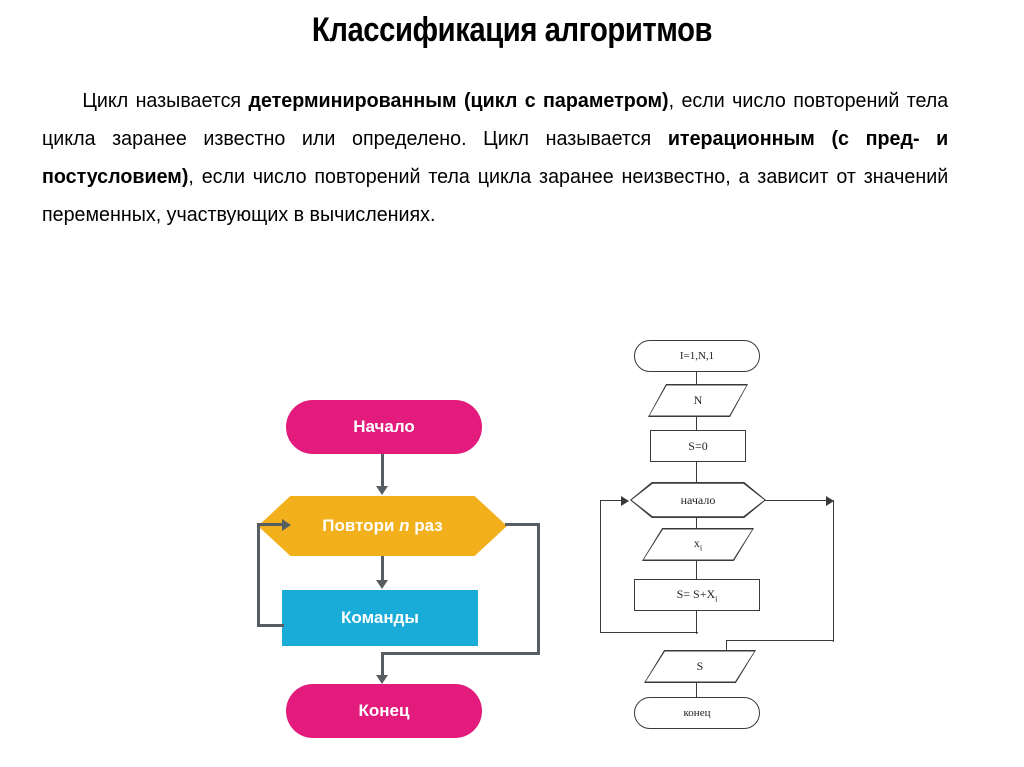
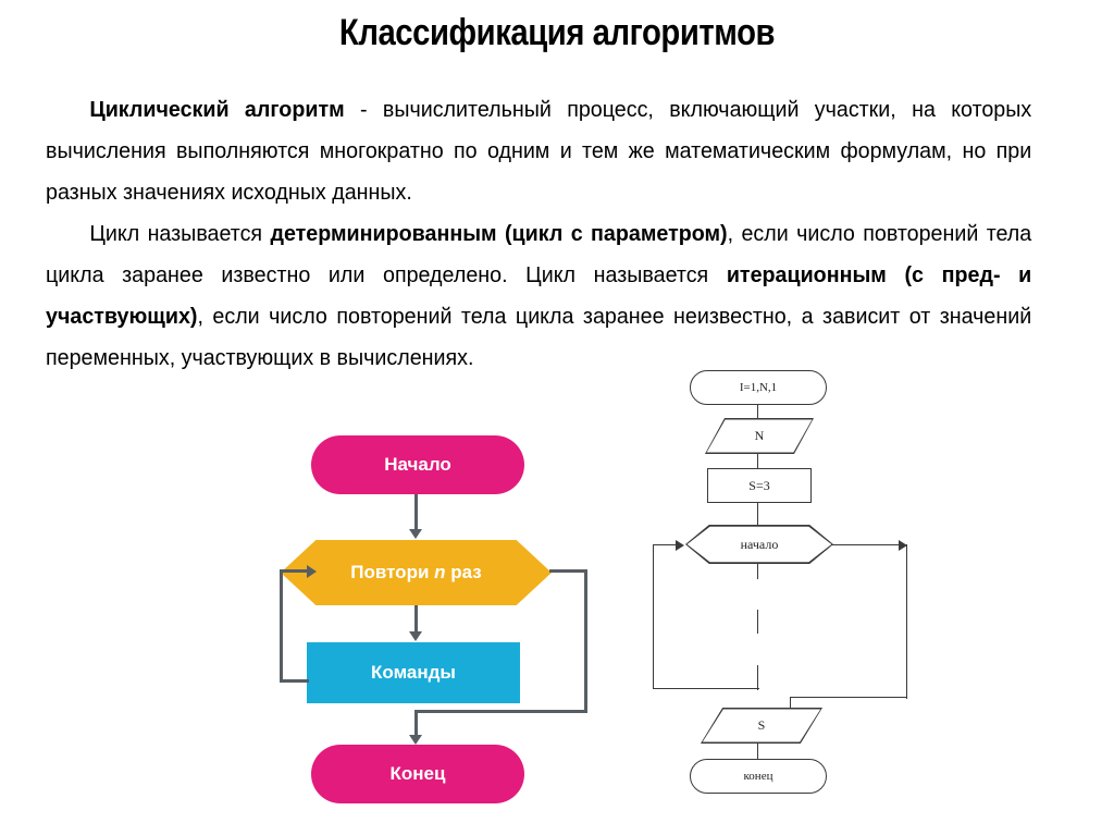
  Классификация алгоритмов
+ Циклический алгоритм - вычислительный процесс, включающий участки, на которых вычисления выполняются многократно по одним и тем же математическим формулам, но при разных значениях исходных данных.
- Цикл называется детерминированным (цикл с параметром), если число повторений тела цикла заранее известно или определено. Цикл называется итерационным (с пред- и постусловием), если число повторений тела цикла заранее неизвестно, а зависит от значений переменных, участвующих в вычислениях.
+ Цикл называется детерминированным (цикл с параметром), если число повторений тела цикла заранее известно или определено. Цикл называется итерационным (с пред- и участвующих), если число повторений тела цикла заранее неизвестно, а зависит от значений переменных, участвующих в вычислениях.
  Начало
  Повтори n раз
  Команды
  Конец
  I=1,N,1
  N
- S=0
+ S=3
  начало
- xi
- S= S+Xi
  S
  конец
